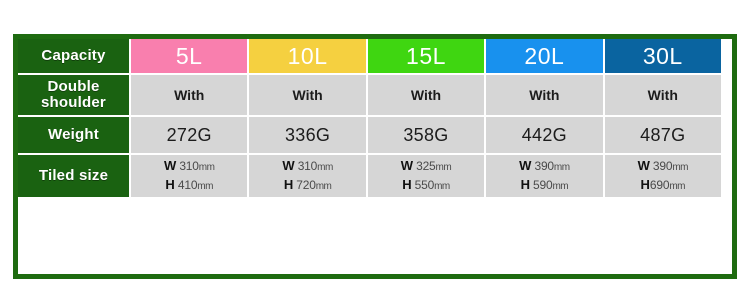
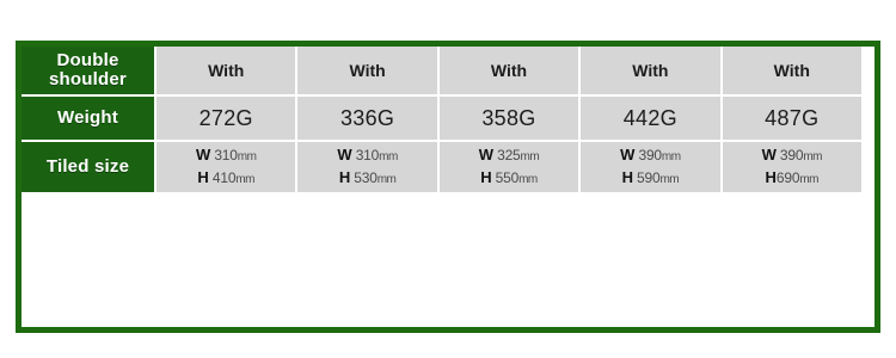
- Capacity	5L	10L	15L	20L	30L
  Double shoulder	With	With	With	With	With
  Weight	272G	336G	358G	442G	487G
- Tiled size	W 310mm H 410mm	W 310mm H 720mm	W 325mm H 550mm	W 390mm H 590mm	W 390mm H690mm
+ Tiled size	W 310mm H 410mm	W 310mm H 530mm	W 325mm H 550mm	W 390mm H 590mm	W 390mm H690mm
